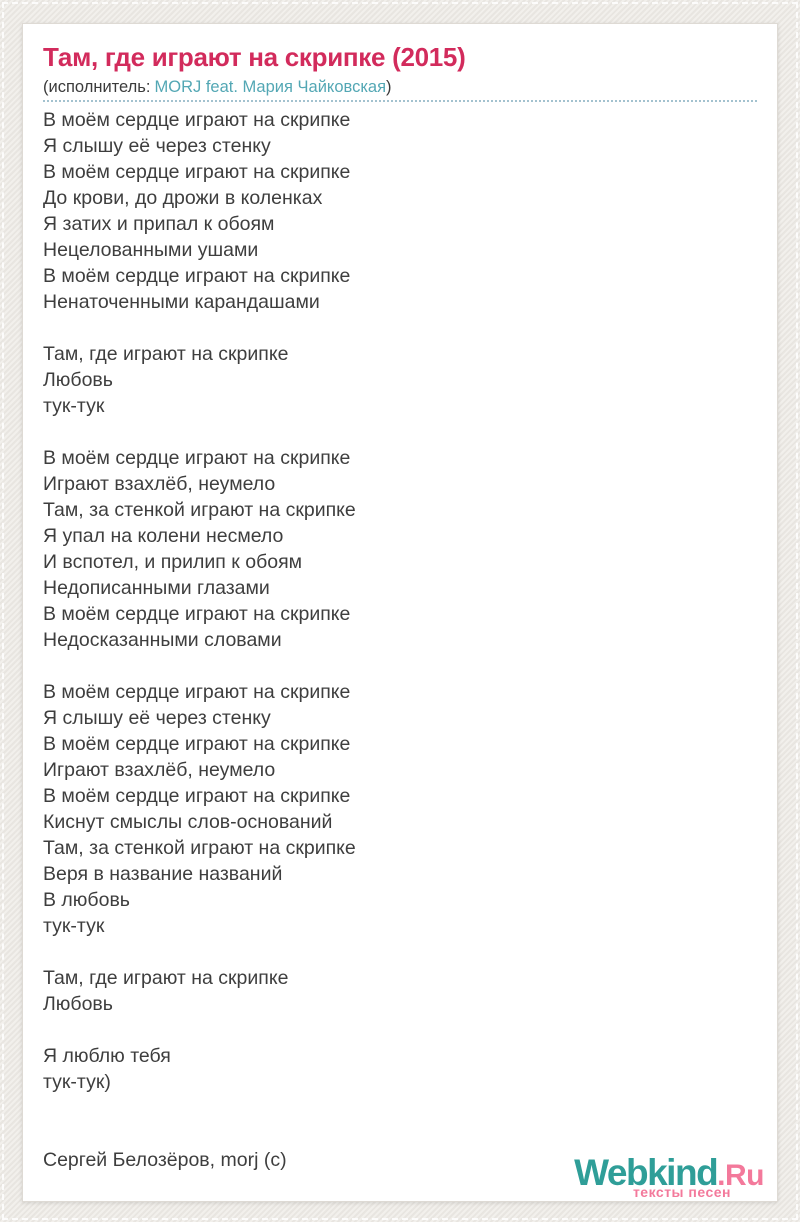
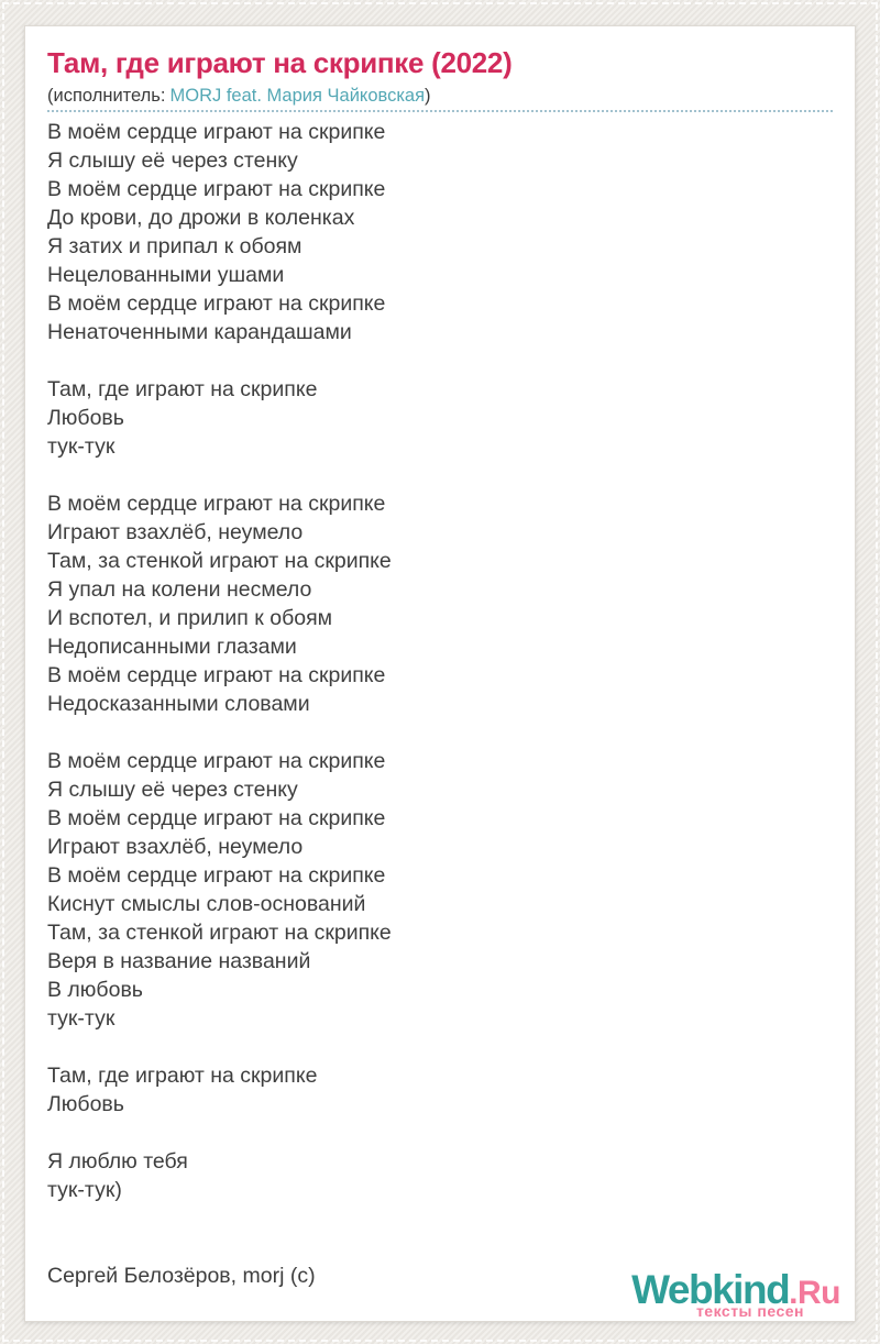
- Там, где играют на скрипке (2015)
+ Там, где играют на скрипке (2022)
  (исполнитель: MORJ feat. Мария Чайковская)
  В моём сердце играют на скрипке
  Я слышу её через стенку
  В моём сердце играют на скрипке
  До крови, до дрожи в коленках
  Я затих и припал к обоям
  Нецелованными ушами
  В моём сердце играют на скрипке
  Ненаточенными карандашами
  Там, где играют на скрипке
  Любовь
  тук-тук
  В моём сердце играют на скрипке
  Играют взахлёб, неумело
  Там, за стенкой играют на скрипке
  Я упал на колени несмело
  И вспотел, и прилип к обоям
  Недописанными глазами
  В моём сердце играют на скрипке
  Недосказанными словами
  В моём сердце играют на скрипке
  Я слышу её через стенку
  В моём сердце играют на скрипке
  Играют взахлёб, неумело
  В моём сердце играют на скрипке
  Киснут смыслы слов-оснований
  Там, за стенкой играют на скрипке
  Веря в название названий
  В любовь
  тук-тук
  Там, где играют на скрипке
  Любовь
  Я люблю тебя
  тук-тук)
  Сергей Белозёров, morj (c)
  Webkind.Ru
  тексты песен
